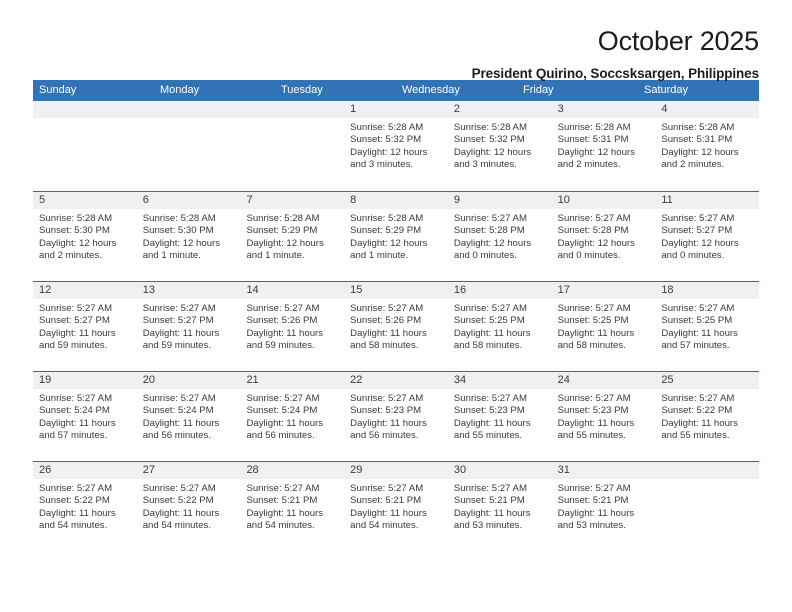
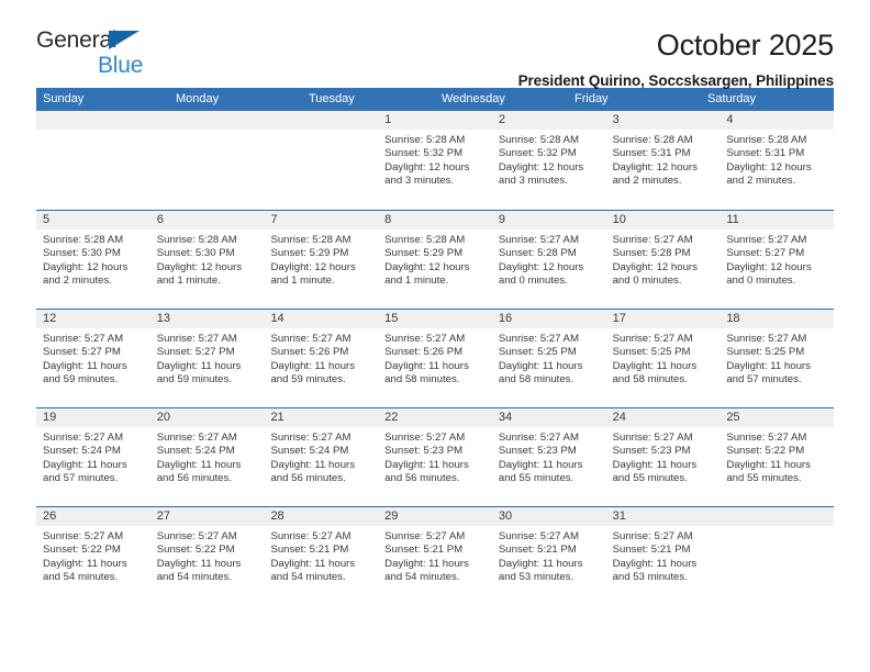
+ General
+ Blue
  October 2025
  President Quirino, Soccsksargen, Philippines
  Sunday
  Monday
  Tuesday
  Wednesday
  Friday
  Saturday
  1
  Sunrise: 5:28 AM
  Sunset: 5:32 PM
  Daylight: 12 hours
  and 3 minutes.
  2
  Sunrise: 5:28 AM
  Sunset: 5:32 PM
  Daylight: 12 hours
  and 3 minutes.
  3
  Sunrise: 5:28 AM
  Sunset: 5:31 PM
  Daylight: 12 hours
  and 2 minutes.
  4
  Sunrise: 5:28 AM
  Sunset: 5:31 PM
  Daylight: 12 hours
  and 2 minutes.
  5
  Sunrise: 5:28 AM
  Sunset: 5:30 PM
  Daylight: 12 hours
  and 2 minutes.
  6
  Sunrise: 5:28 AM
  Sunset: 5:30 PM
  Daylight: 12 hours
  and 1 minute.
  7
  Sunrise: 5:28 AM
  Sunset: 5:29 PM
  Daylight: 12 hours
  and 1 minute.
  8
  Sunrise: 5:28 AM
  Sunset: 5:29 PM
  Daylight: 12 hours
  and 1 minute.
  9
  Sunrise: 5:27 AM
  Sunset: 5:28 PM
  Daylight: 12 hours
  and 0 minutes.
  10
  Sunrise: 5:27 AM
  Sunset: 5:28 PM
  Daylight: 12 hours
  and 0 minutes.
  11
  Sunrise: 5:27 AM
  Sunset: 5:27 PM
  Daylight: 12 hours
  and 0 minutes.
  12
  Sunrise: 5:27 AM
  Sunset: 5:27 PM
  Daylight: 11 hours
  and 59 minutes.
  13
  Sunrise: 5:27 AM
  Sunset: 5:27 PM
  Daylight: 11 hours
  and 59 minutes.
  14
  Sunrise: 5:27 AM
  Sunset: 5:26 PM
  Daylight: 11 hours
  and 59 minutes.
  15
  Sunrise: 5:27 AM
  Sunset: 5:26 PM
  Daylight: 11 hours
  and 58 minutes.
  16
  Sunrise: 5:27 AM
  Sunset: 5:25 PM
  Daylight: 11 hours
  and 58 minutes.
  17
  Sunrise: 5:27 AM
  Sunset: 5:25 PM
  Daylight: 11 hours
  and 58 minutes.
  18
  Sunrise: 5:27 AM
  Sunset: 5:25 PM
  Daylight: 11 hours
  and 57 minutes.
  19
  Sunrise: 5:27 AM
  Sunset: 5:24 PM
  Daylight: 11 hours
  and 57 minutes.
  20
  Sunrise: 5:27 AM
  Sunset: 5:24 PM
  Daylight: 11 hours
  and 56 minutes.
  21
  Sunrise: 5:27 AM
  Sunset: 5:24 PM
  Daylight: 11 hours
  and 56 minutes.
  22
  Sunrise: 5:27 AM
  Sunset: 5:23 PM
  Daylight: 11 hours
  and 56 minutes.
  34
  Sunrise: 5:27 AM
  Sunset: 5:23 PM
  Daylight: 11 hours
  and 55 minutes.
  24
  Sunrise: 5:27 AM
  Sunset: 5:23 PM
  Daylight: 11 hours
  and 55 minutes.
  25
  Sunrise: 5:27 AM
  Sunset: 5:22 PM
  Daylight: 11 hours
  and 55 minutes.
  26
  Sunrise: 5:27 AM
  Sunset: 5:22 PM
  Daylight: 11 hours
  and 54 minutes.
  27
  Sunrise: 5:27 AM
  Sunset: 5:22 PM
  Daylight: 11 hours
  and 54 minutes.
  28
  Sunrise: 5:27 AM
  Sunset: 5:21 PM
  Daylight: 11 hours
  and 54 minutes.
  29
  Sunrise: 5:27 AM
  Sunset: 5:21 PM
  Daylight: 11 hours
  and 54 minutes.
  30
  Sunrise: 5:27 AM
  Sunset: 5:21 PM
  Daylight: 11 hours
  and 53 minutes.
  31
  Sunrise: 5:27 AM
  Sunset: 5:21 PM
  Daylight: 11 hours
  and 53 minutes.
